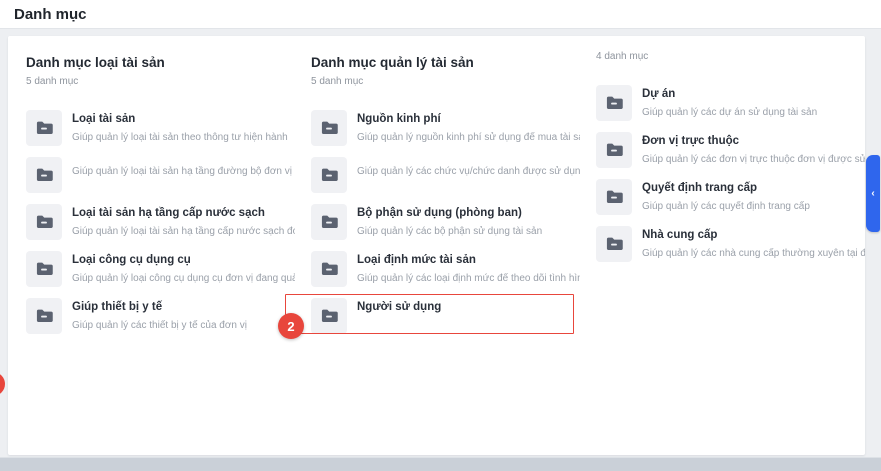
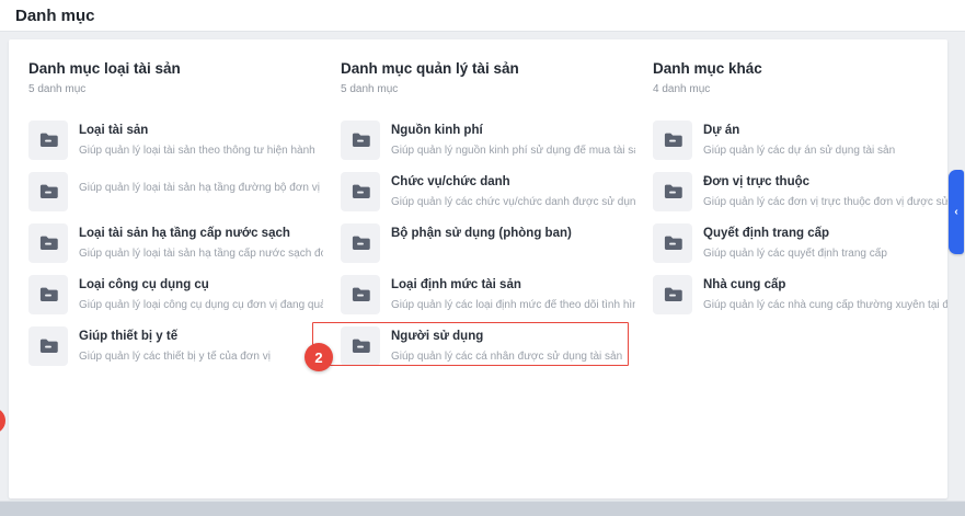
  Danh mục
  Danh mục loại tài sản
  5 danh mục
  Loại tài sản
  Giúp quản lý loại tài sản theo thông tư hiện hành
  Giúp quản lý loại tài sản hạ tầng đường bộ đơn vị
  Loại tài sản hạ tầng cấp nước sạch
  Giúp quản lý loại tài sản hạ tầng cấp nước sạch đ
  Loại công cụ dụng cụ
  Giúp quản lý loại công cụ dụng cụ đơn vị đang quả
  Giúp thiết bị y tế
  Giúp quản lý các thiết bị y tế của đơn vị
  Danh mục quản lý tài sản
  5 danh mục
  Nguồn kinh phí
  Giúp quản lý nguồn kinh phí sử dụng để mua tài s
+ Chức vụ/chức danh
  Giúp quản lý các chức vụ/chức danh được sử dụn
  Bộ phận sử dụng (phòng ban)
- Giúp quản lý các bộ phận sử dụng tài sản
  Loại định mức tài sản
  Giúp quản lý các loại định mức để theo dõi tình hìn
  Người sử dụng
+ Giúp quản lý các cá nhân được sử dụng tài sản
  2
+ Danh mục khác
  4 danh mục
  Dự án
  Giúp quản lý các dự án sử dụng tài sản
  Đơn vị trực thuộc
  Giúp quản lý các đơn vị trực thuộc đơn vị được sử
  Quyết định trang cấp
  Giúp quản lý các quyết định trang cấp
  Nhà cung cấp
  Giúp quản lý các nhà cung cấp thường xuyên tại đ
  ‹
